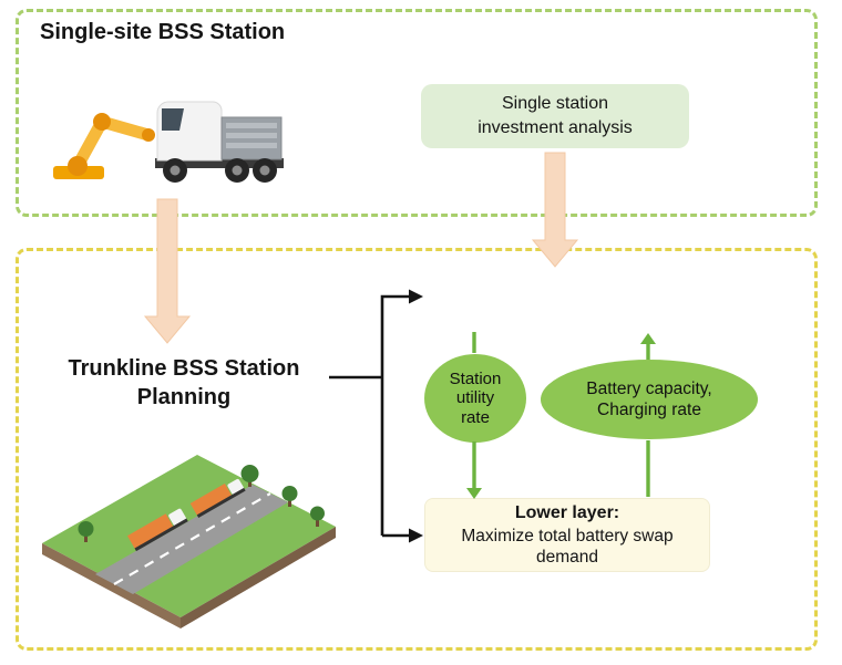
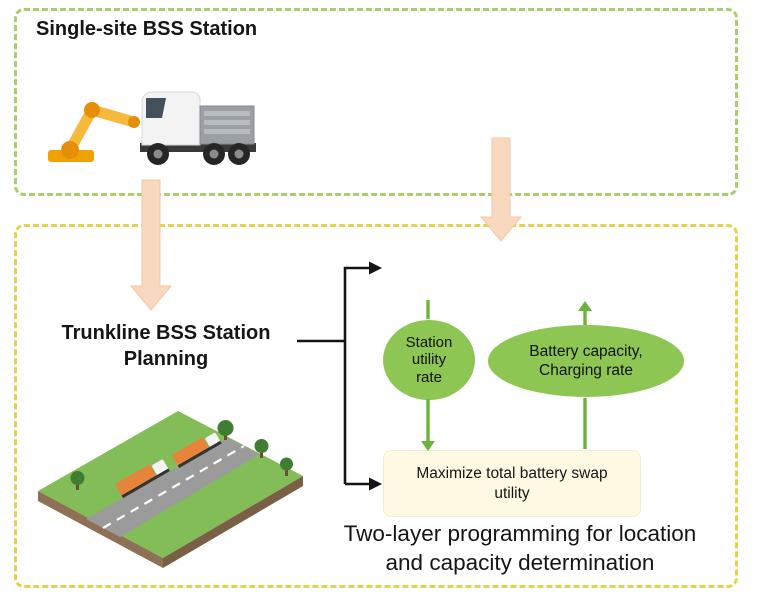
  Single-site BSS Station
- Single station
- investment analysis
  Trunkline BSS Station
  Planning
  Station
  utility
  rate
  Battery capacity,
  Charging rate
- Lower layer:
- Maximize total battery swap demand
+ Maximize total battery swap utility
+ Two-layer programming for location
+ and capacity determination
